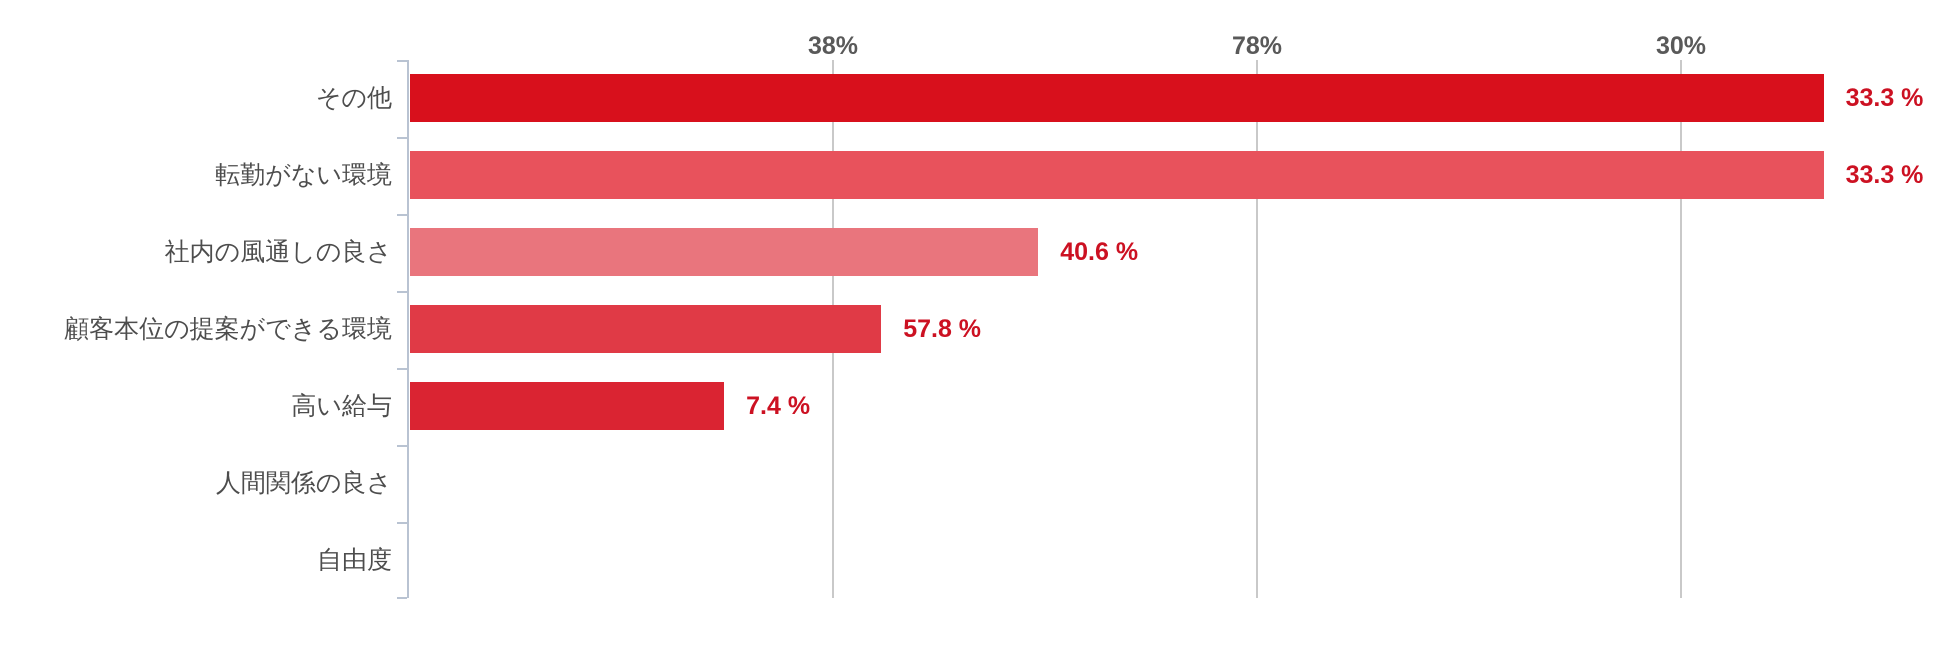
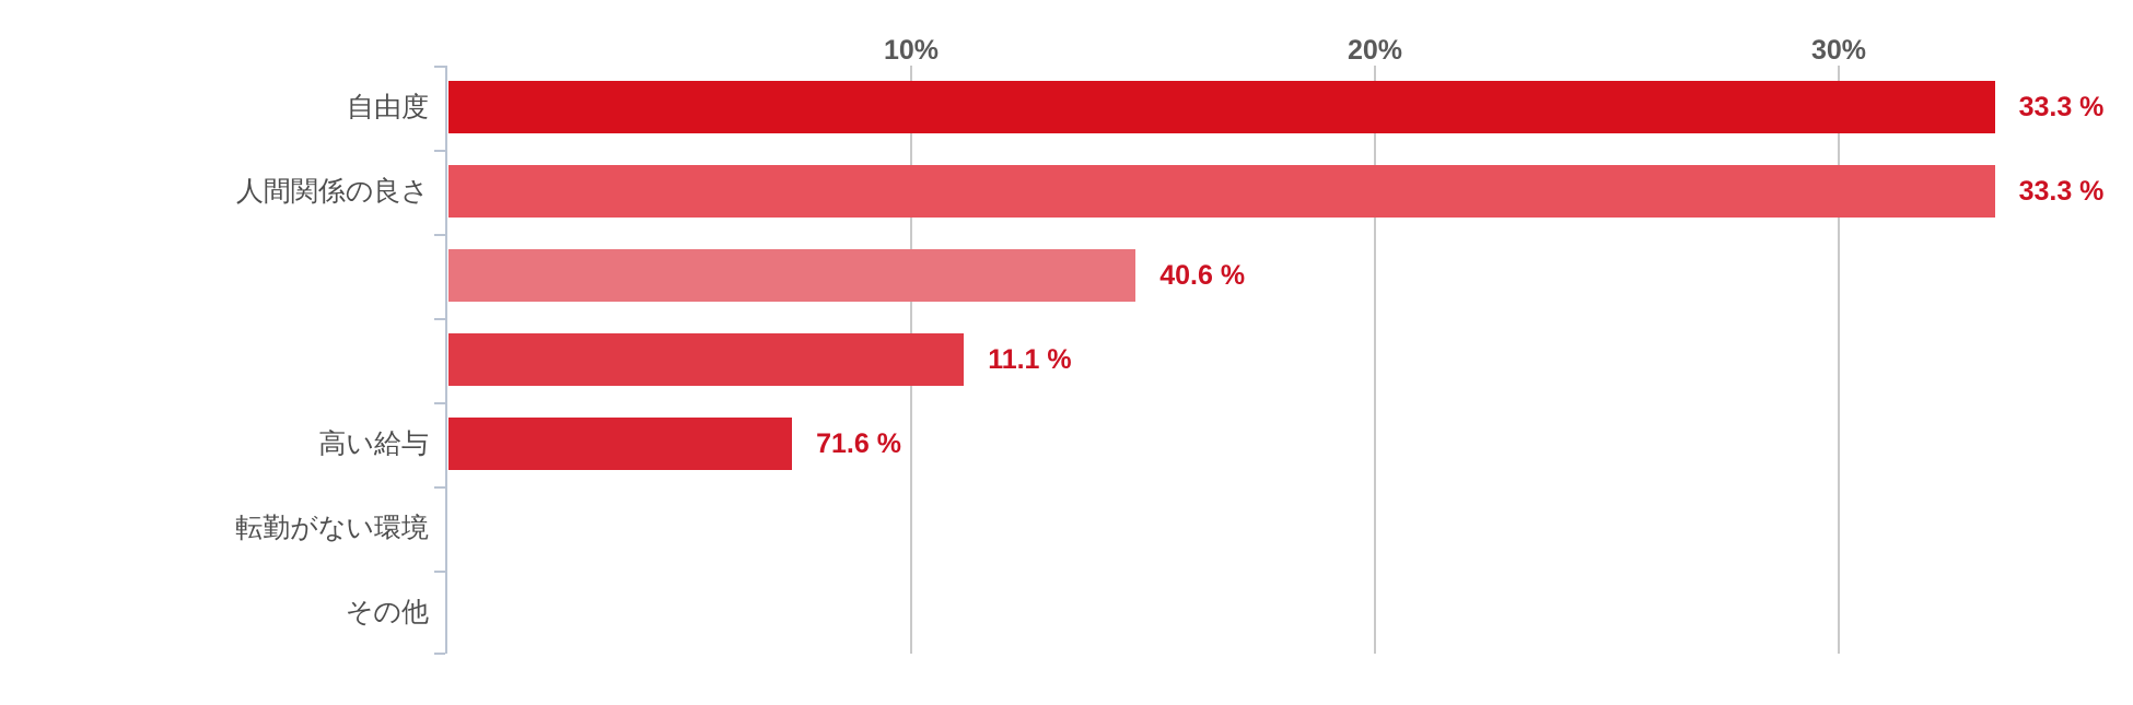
- 38%
+ 10%
- 78%
+ 20%
  30%
- その他
+ 自由度
- 転勤がない環境
+ 人間関係の良さ
- 社内の風通しの良さ
- 顧客本位の提案ができる環境
  高い給与
- 人間関係の良さ
+ 転勤がない環境
- 自由度
+ その他
  33.3 %
  33.3 %
  40.6 %
- 57.8 %
+ 11.1 %
- 7.4 %
+ 71.6 %
